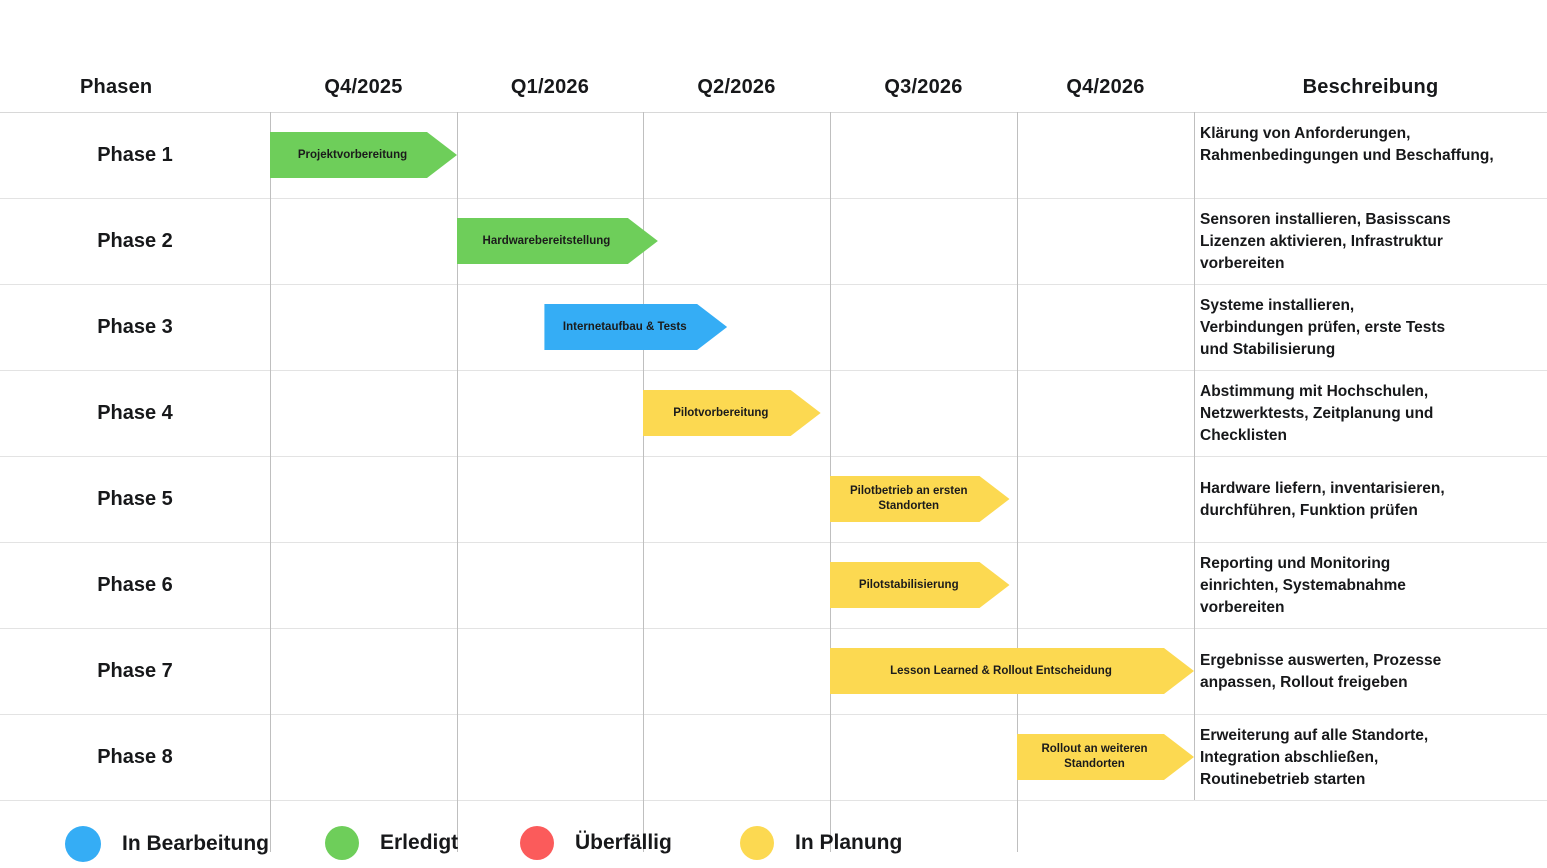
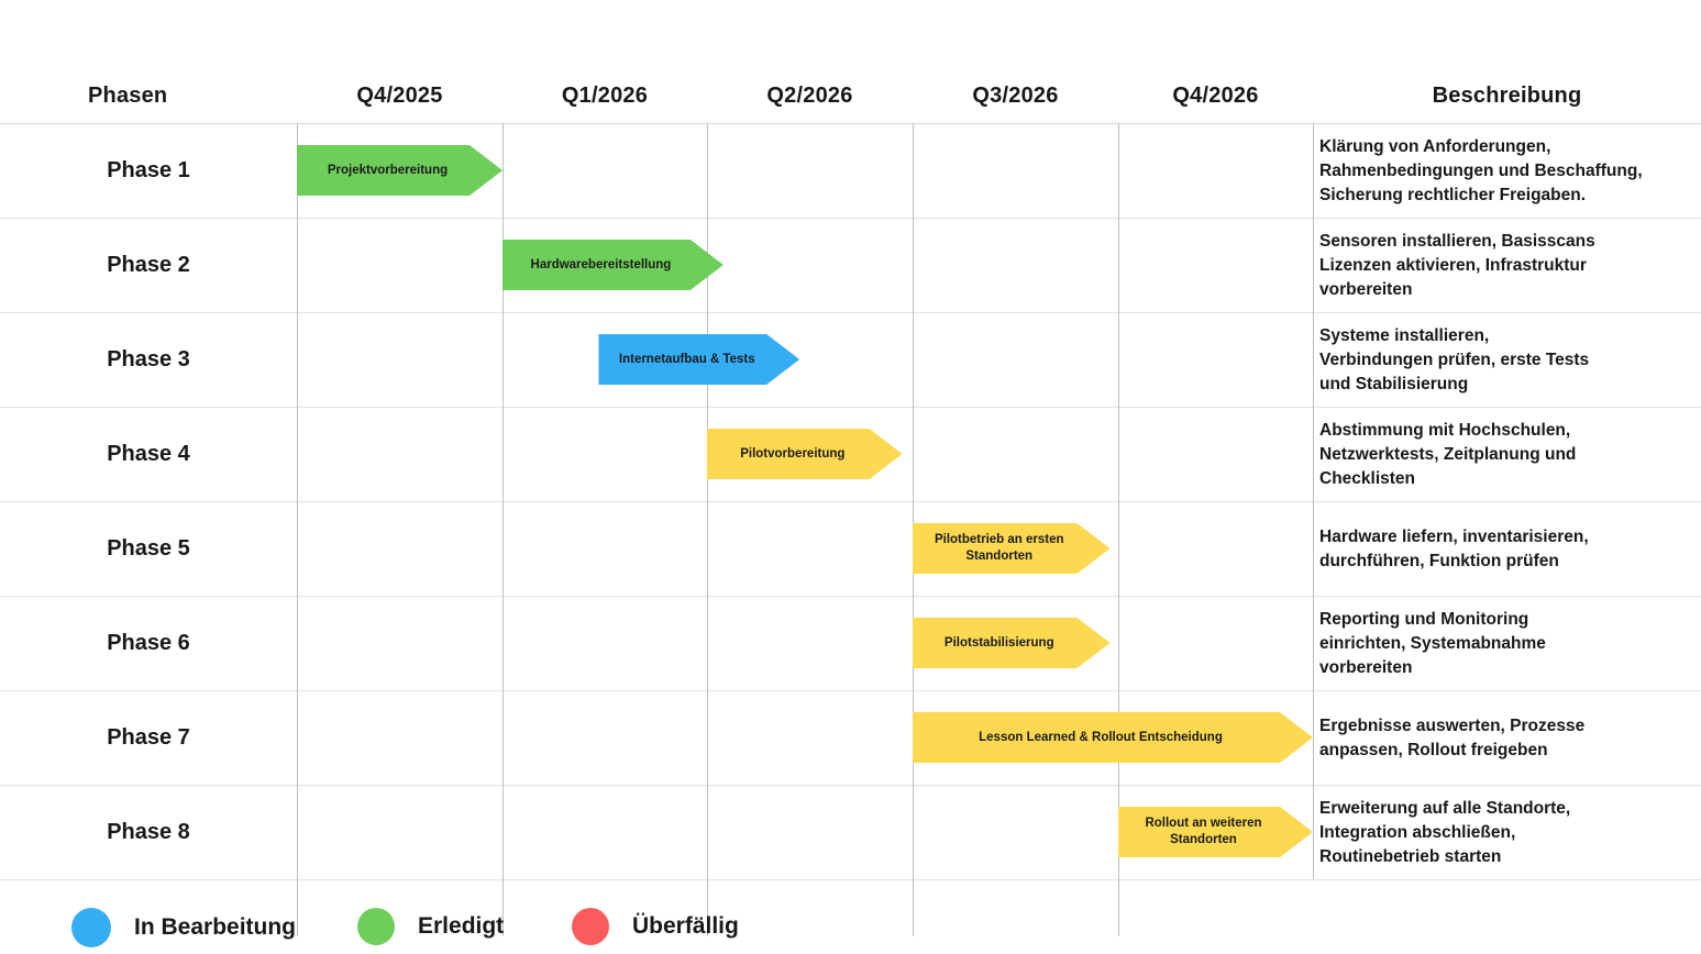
  Phasen
  Q4/2025
  Q1/2026
  Q2/2026
  Q3/2026
  Q4/2026
  Beschreibung
  Phase 1
  Projektvorbereitung
  Klärung von Anforderungen,
  Rahmenbedingungen und Beschaffung,
+ Sicherung rechtlicher Freigaben.
  Phase 2
  Hardwarebereitstellung
  Sensoren installieren, Basisscans
  Lizenzen aktivieren, Infrastruktur
  vorbereiten
  Phase 3
  Internetaufbau & Tests
  Systeme installieren,
  Verbindungen prüfen, erste Tests
  und Stabilisierung
  Phase 4
  Pilotvorbereitung
  Abstimmung mit Hochschulen,
  Netzwerktests, Zeitplanung und
  Checklisten
  Phase 5
  Pilotbetrieb an ersten
  Standorten
  Hardware liefern, inventarisieren,
  durchführen, Funktion prüfen
  Phase 6
  Pilotstabilisierung
  Reporting und Monitoring
  einrichten, Systemabnahme
  vorbereiten
  Phase 7
  Lesson Learned & Rollout Entscheidung
  Ergebnisse auswerten, Prozesse
  anpassen, Rollout freigeben
  Phase 8
  Rollout an weiteren
  Standorten
  Erweiterung auf alle Standorte,
  Integration abschließen,
  Routinebetrieb starten
  In Bearbeitung
  Erledigt
  Überfällig
- In Planung
